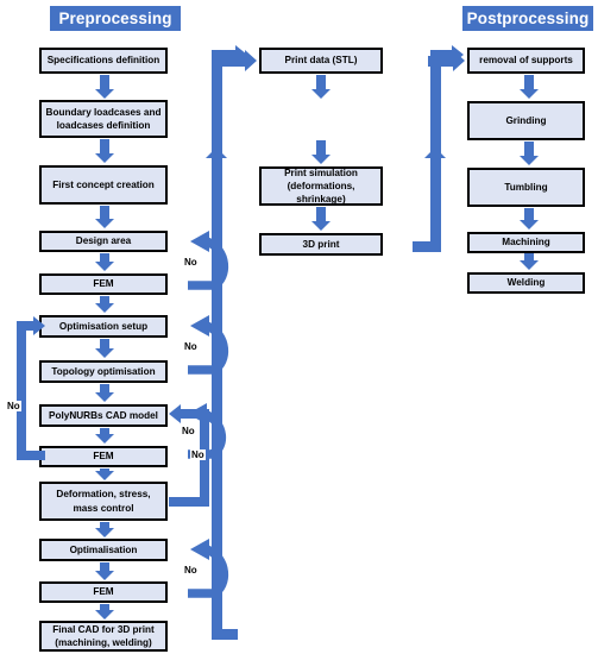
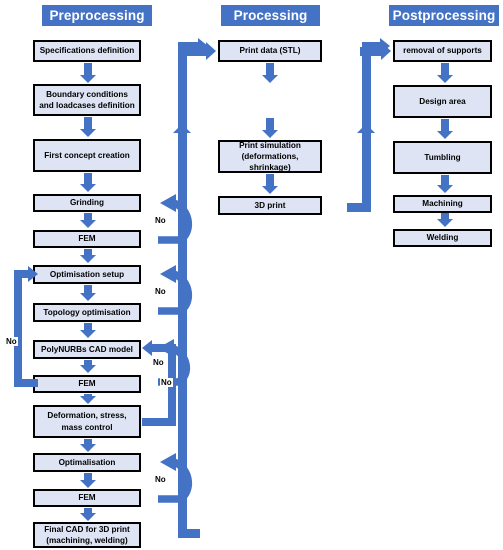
  Preprocessing
+ Processing
  Postprocessing
  Specifications definition
- Boundary loadcases and loadcases definition
+ Boundary conditions and loadcases definition
  First concept creation
- Design area
+ Grinding
  FEM
  Optimisation setup
  Topology optimisation
  PolyNURBs CAD model
  FEM
  Deformation, stress, mass control
  Optimalisation
  FEM
  Final CAD for 3D print (machining, welding)
  Print data (STL)
  Print simulation (deformations, shrinkage)
  3D print
  removal of supports
- Grinding
+ Design area
  Tumbling
  Machining
  Welding
  No
  No
  No
  No
  No
  No
